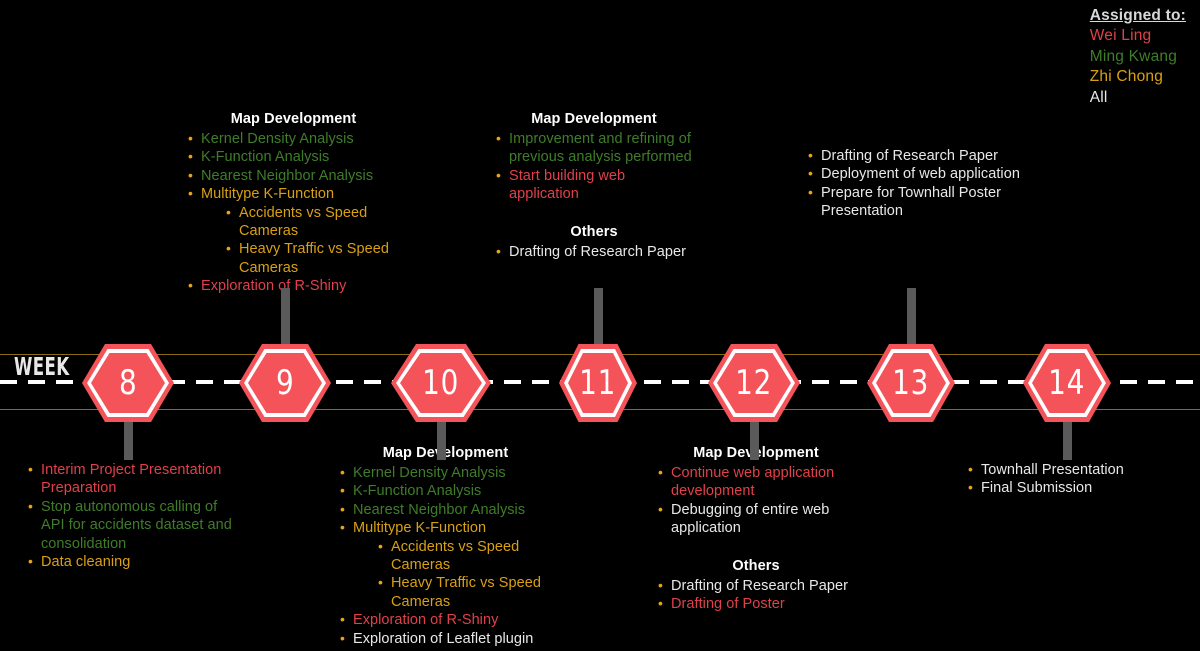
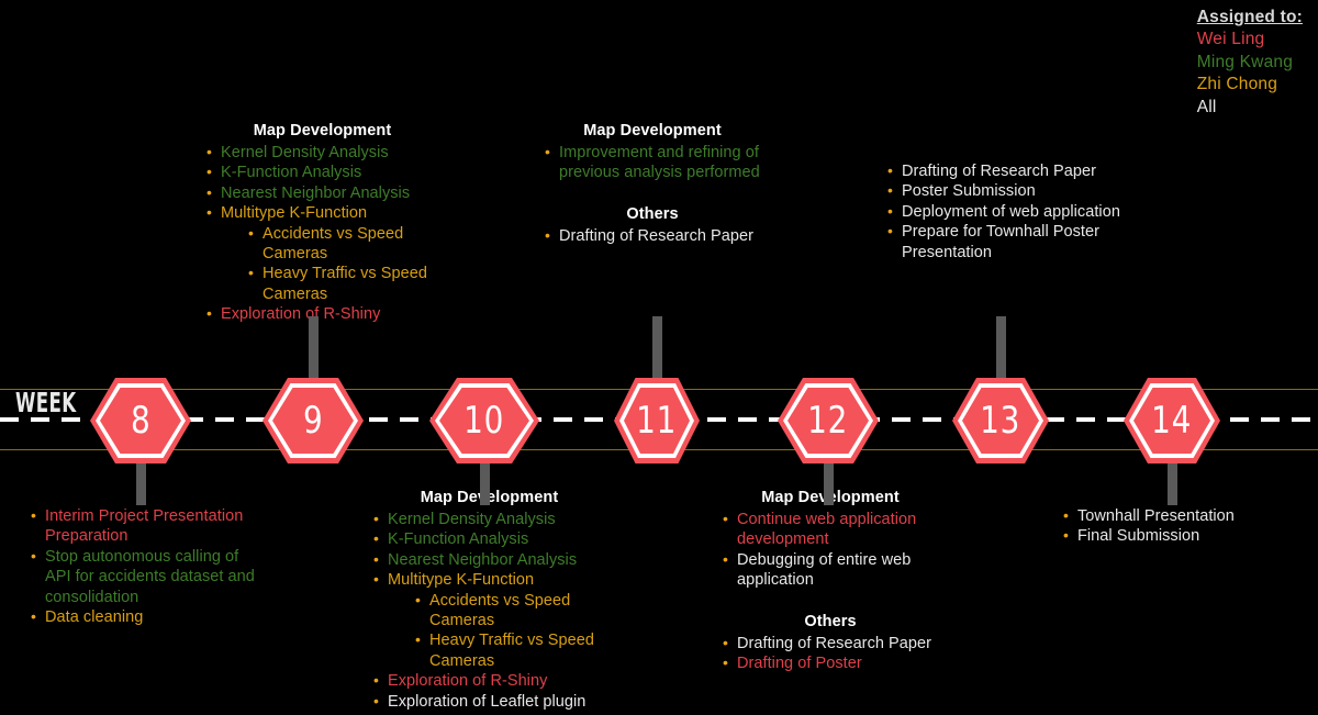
  Assigned to:
  Wei Ling
  Ming Kwang
  Zhi Chong
  All
  WEEK
  8
  9
  10
  11
  12
  13
  14
  Map Development
  Kernel Density Analysis
  K-Function Analysis
  Nearest Neighbor Analysis
  Multitype K-Function
  Accidents vs Speed Cameras
  Heavy Traffic vs Speed Cameras
  Exploration of R-Shiny
  Map Development
  Improvement and refining of previous analysis performed
- Start building web application
  Others
  Drafting of Research Paper
  Drafting of Research Paper
+ Poster Submission
  Deployment of web application
  Prepare for Townhall Poster Presentation
  Interim Project Presentation Preparation
  Stop autonomous calling of API for accidents dataset and consolidation
  Data cleaning
  Map Deelopment
  Kernel Density Analysis
  K-Function Analysis
  Nearest Neighbor Analysis
  Multitype K-Function
  Accidents vs Speed Cameras
  Heavy Traffic vs Speed Cameras
  Exploration of R-Shiny
  Exploration of Leaflet plugin
  Map Delopment
  Continue web application development
  Debugging of entire web application
  Others
  Drafting of Research Paper
  Drafting of Poster
  Townhall Presentation
  Final Submission
